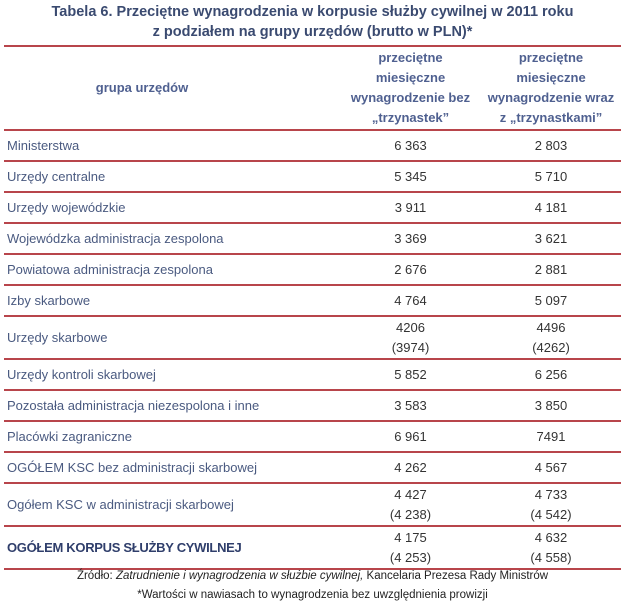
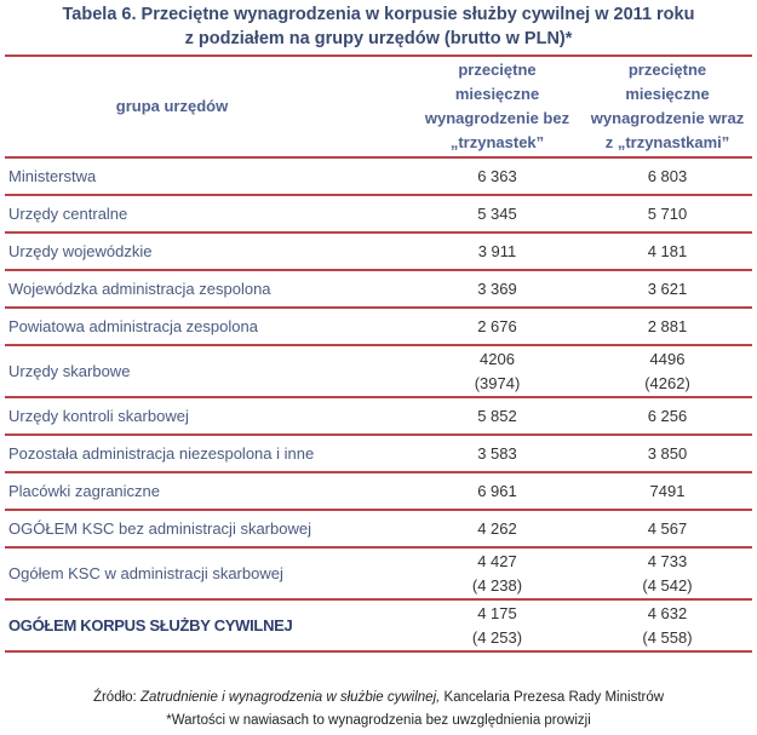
  Tabela 6. Przeciętne wynagrodzenia w korpusie służby cywilnej w 2011 roku
  z podziałem na grupy urzędów (brutto w PLN)*
  grupa urzędów	przeciętne miesięczne wynagrodzenie bez „trzynastek”	przeciętne miesięczne wynagrodzenie wraz z „trzynastkami”
- Ministerstwa	6 363	2 803
+ Ministerstwa	6 363	6 803
  Urzędy centralne	5 345	5 710
  Urzędy wojewódzkie	3 911	4 181
  Wojewódzka administracja zespolona	3 369	3 621
  Powiatowa administracja zespolona	2 676	2 881
- Izby skarbowe	4 764	5 097
  Urzędy skarbowe	4206 (3974)	4496 (4262)
  Urzędy kontroli skarbowej	5 852	6 256
  Pozostała administracja niezespolona i inne	3 583	3 850
  Placówki zagraniczne	6 961	7491
  OGÓŁEM KSC bez administracji skarbowej	4 262	4 567
  Ogółem KSC w administracji skarbowej	4 427 (4 238)	4 733 (4 542)
  OGÓŁEM KORPUS SŁUŻBY CYWILNEJ	4 175 (4 253)	4 632 (4 558)
  Źródło: Zatrudnienie i wynagrodzenia w służbie cywilnej, Kancelaria Prezesa Rady Ministrów
  *Wartości w nawiasach to wynagrodzenia bez uwzględnienia prowizji
